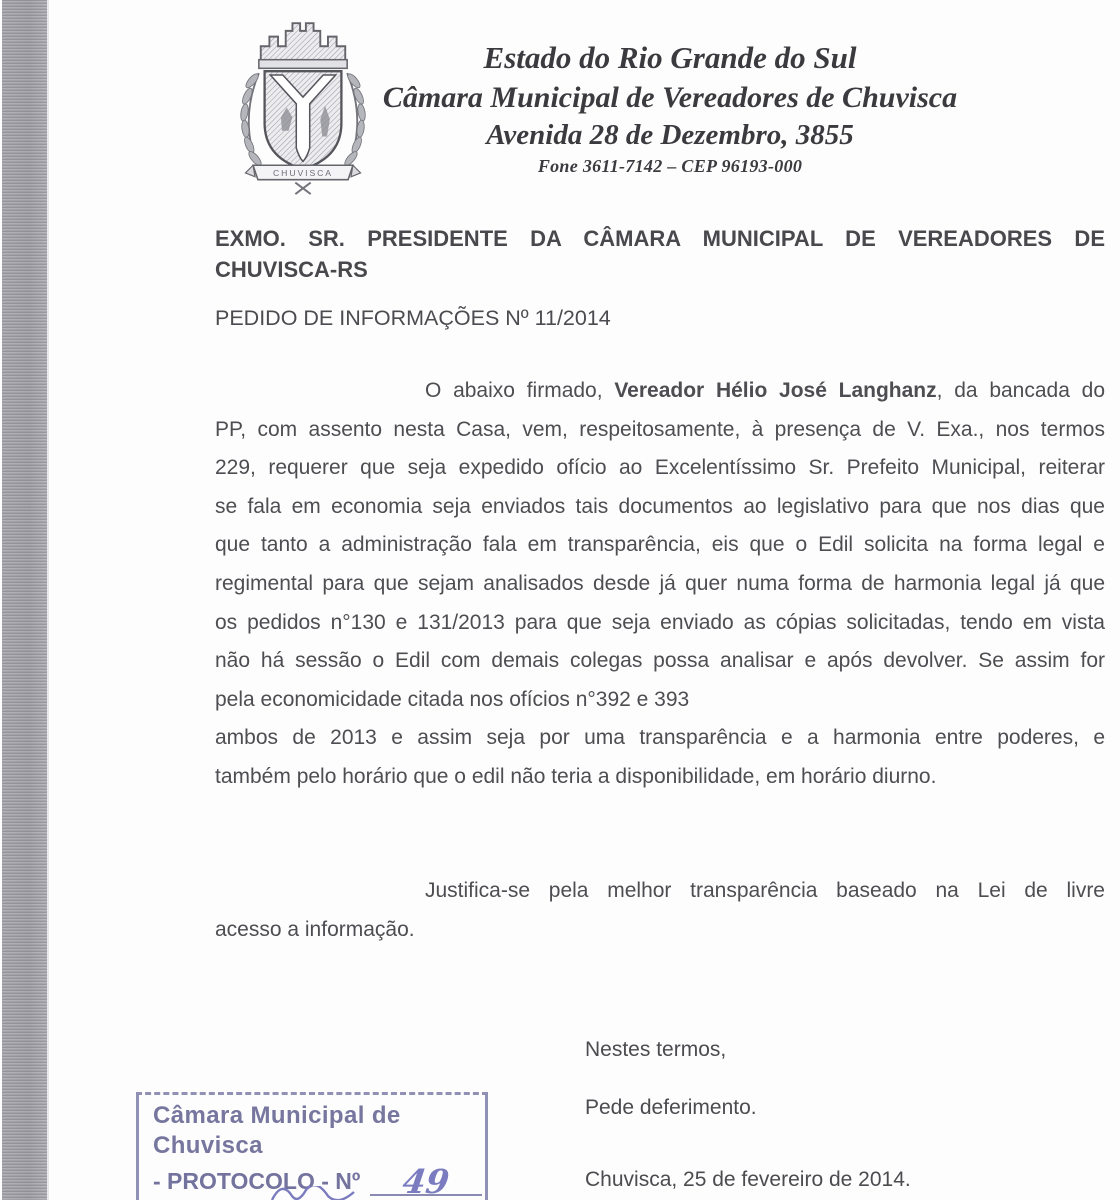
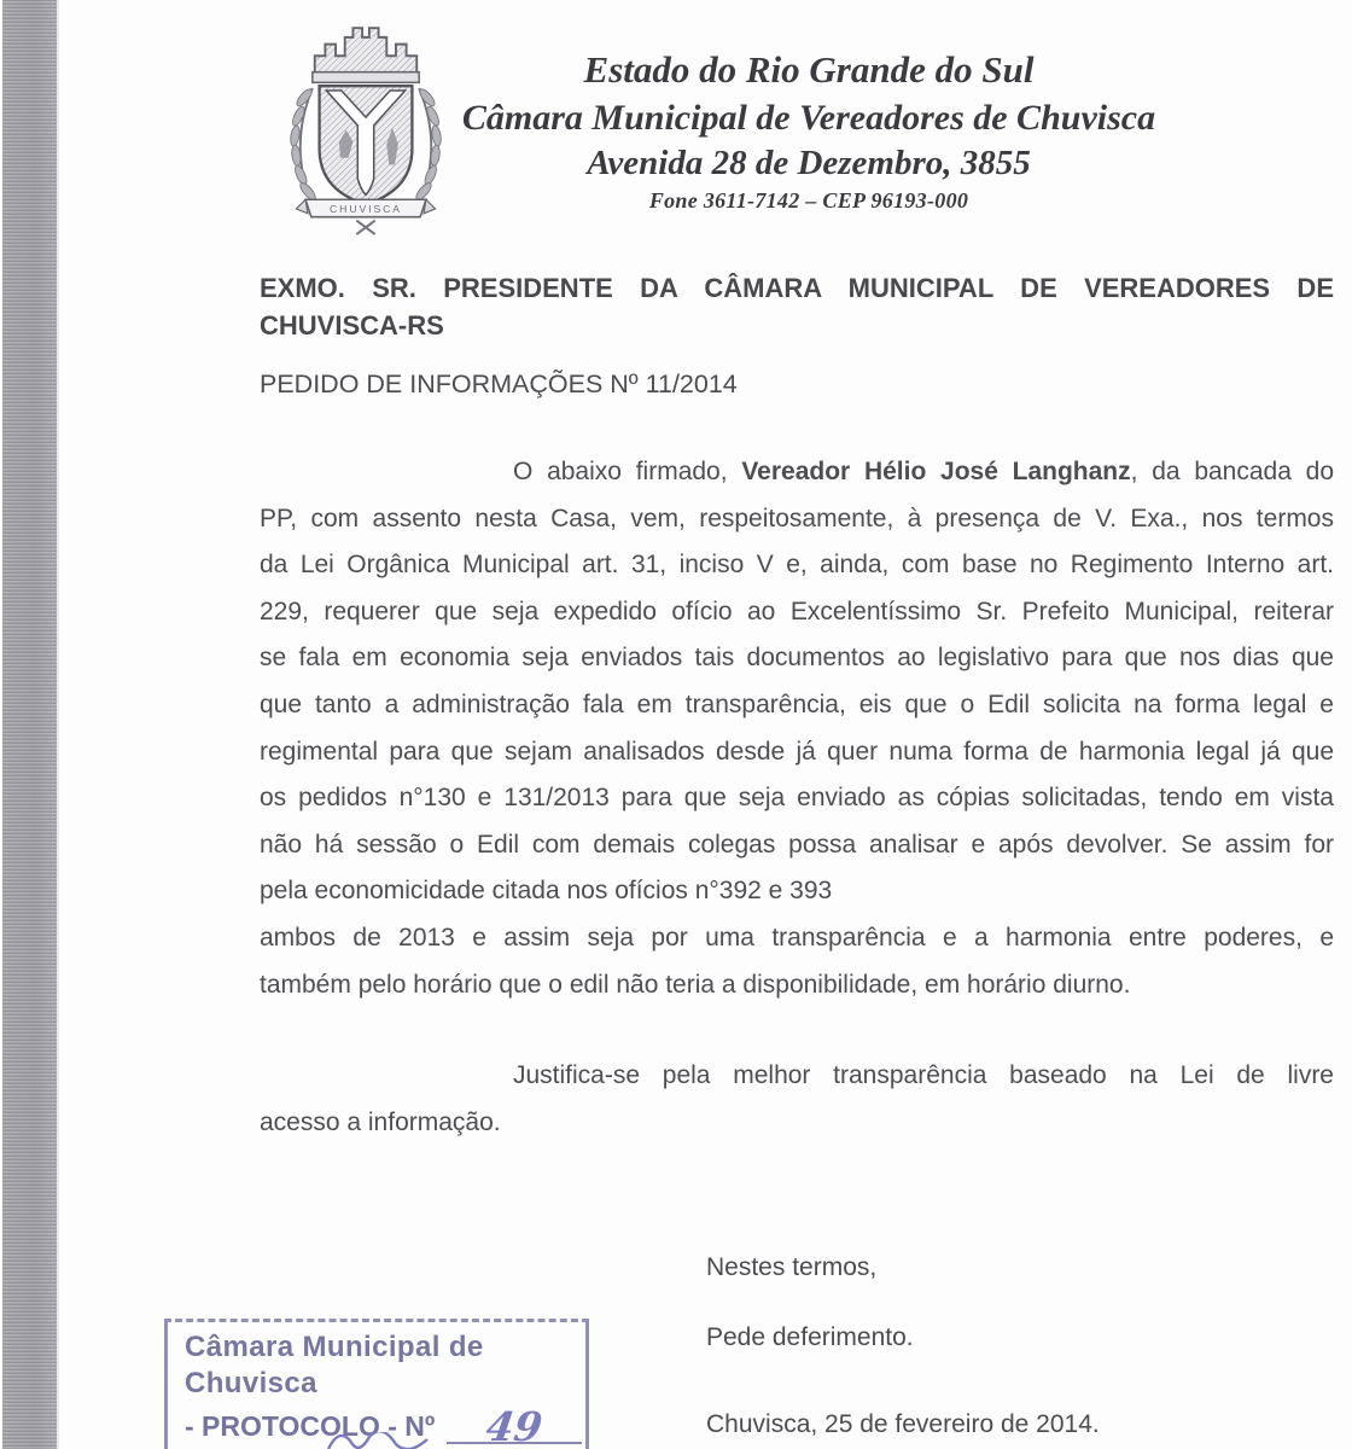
  CHUVISCA
  Estado do Rio Grande do Sul
  Câmara Municipal de Vereadores de Chuvisca
  Avenida 28 de Dezembro, 3855
  Fone 3611-7142 – CEP 96193-000
  EXMO. SR. PRESIDENTE DA CÂMARA MUNICIPAL DE VEREADORES DE
  CHUVISCA-RS
  PEDIDO DE INFORMAÇÕES Nº 11/2014
  O abaixo firmado, Vereador Hélio José Langhanz, da bancada do
  PP, com assento nesta Casa, vem, respeitosamente, à presença de V. Exa., nos termos
+ da Lei Orgânica Municipal art. 31, inciso V e, ainda, com base no Regimento Interno art.
  229, requerer que seja expedido ofício ao Excelentíssimo Sr. Prefeito Municipal, reiterar
  se fala em economia seja enviados tais documentos ao legislativo para que nos dias que
  que tanto a administração fala em transparência, eis que o Edil solicita na forma legal e
  regimental para que sejam analisados desde já quer numa forma de harmonia legal já que
  os pedidos n°130 e 131/2013 para que seja enviado as cópias solicitadas, tendo em vista
  não há sessão o Edil com demais colegas possa analisar e após devolver. Se assim for
  pela economicidade citada nos ofícios n°392 e 393
  ambos de 2013 e assim seja por uma transparência e a harmonia entre poderes, e
  também pelo horário que o edil não teria a disponibilidade, em horário diurno.
  Justifica-se pela melhor transparência baseado na Lei de livre
  acesso a informação.
  Nestes termos,
  Pede deferimento.
  Chuvisca, 25 de fevereiro de 2014.
  Câmara Municipal de Chuvisca
